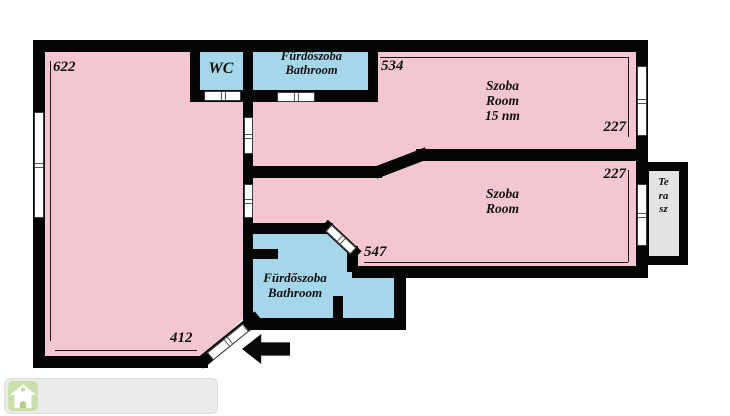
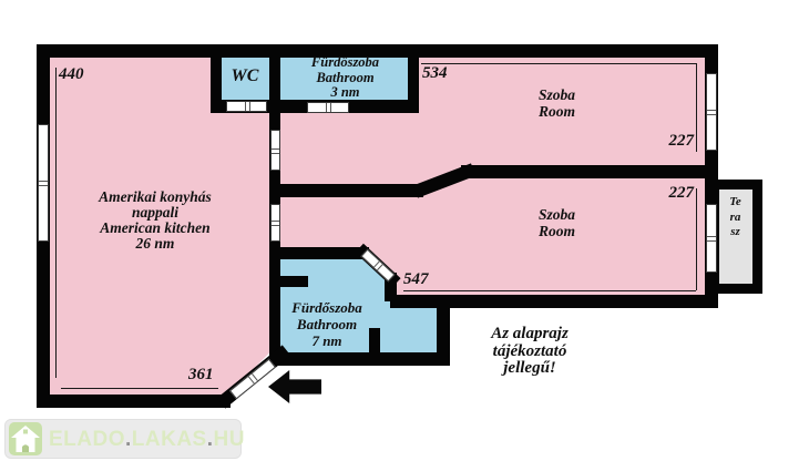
- 622
+ 440
  534
  227
  227
  547
- 412
+ 361
  WC
  Fürdőszoba
  Bathroom
+ 3 nm
  Szoba
  Room
- 15 nm
  Szoba
  Room
+ Amerikai konyhás
+ nappali
+ American kitchen
+ 26 nm
  Fürdőszoba
  Bathroom
+ 7 nm
  Terasz
+ Az alaprajz
+ tájékoztató
+ jellegű!
+ ELADO.LAKAS.HU
